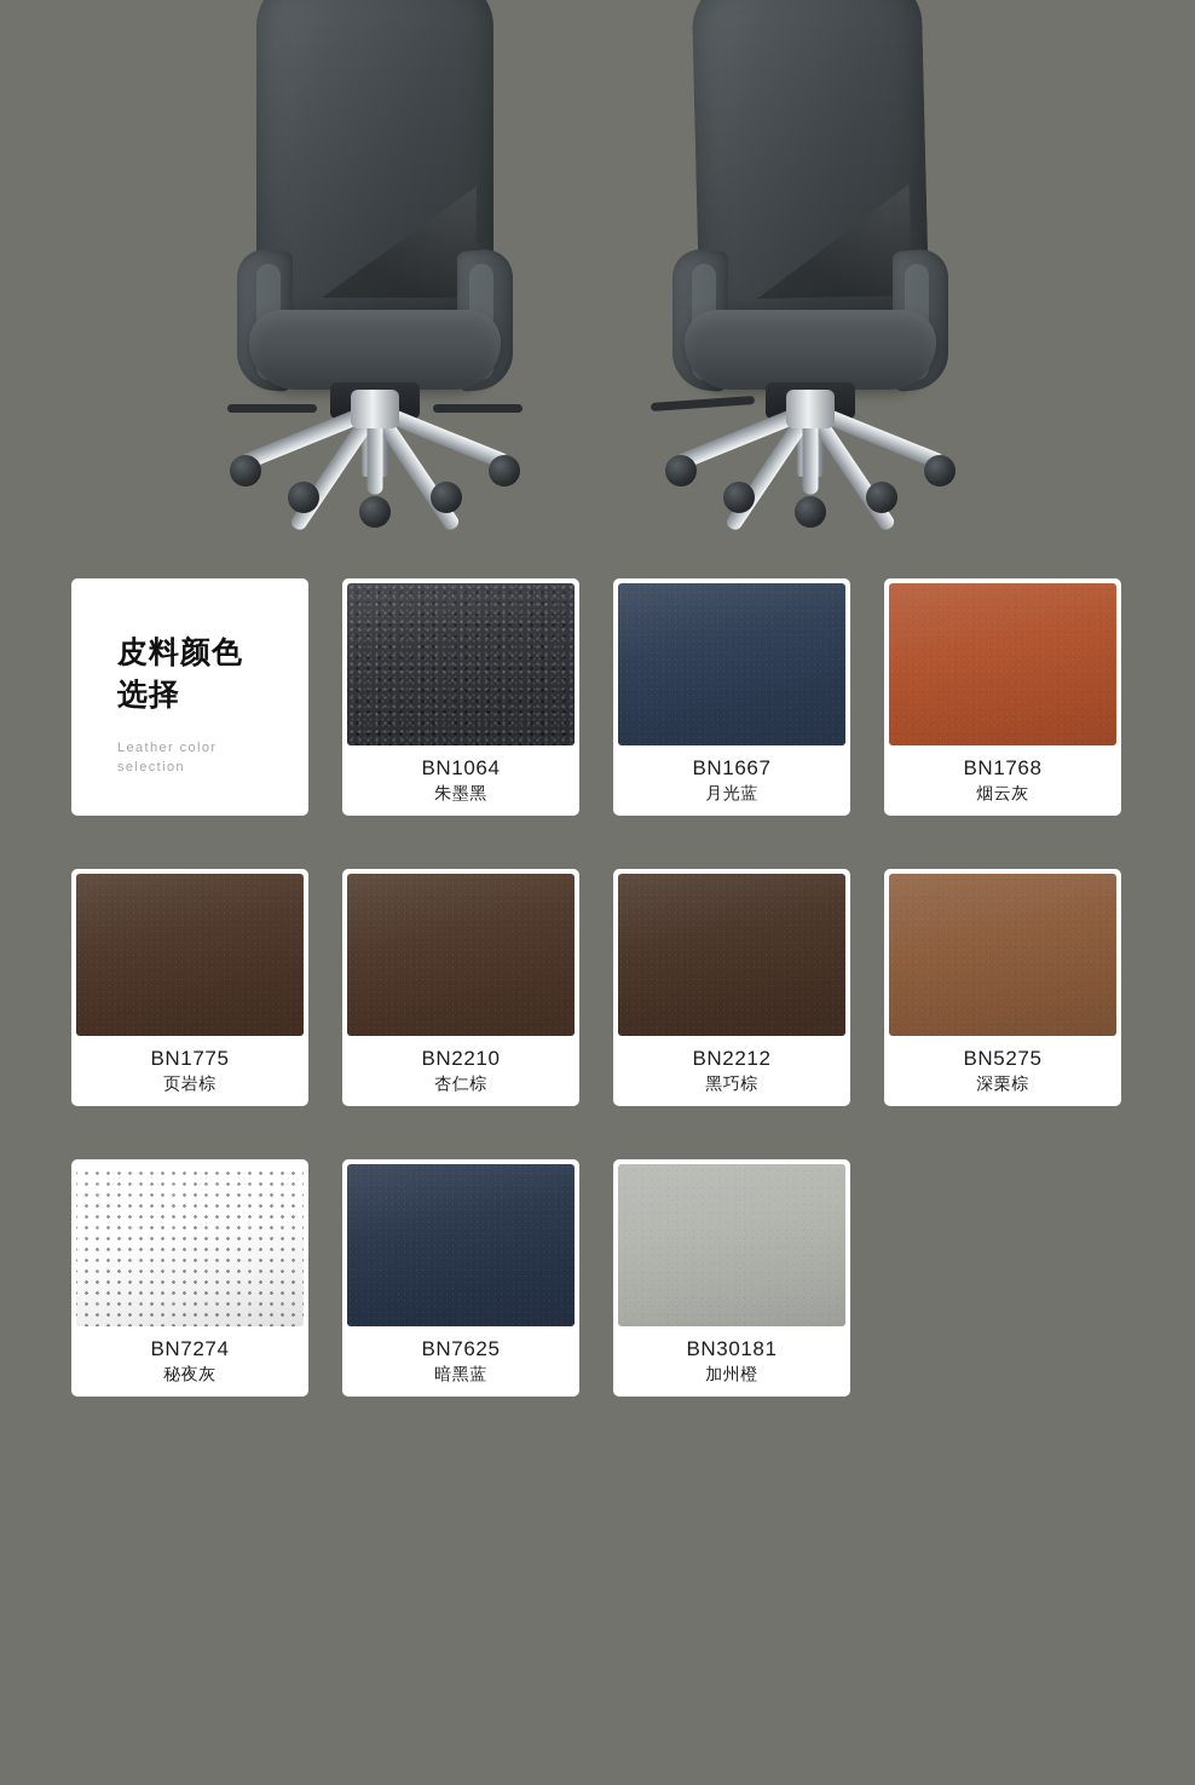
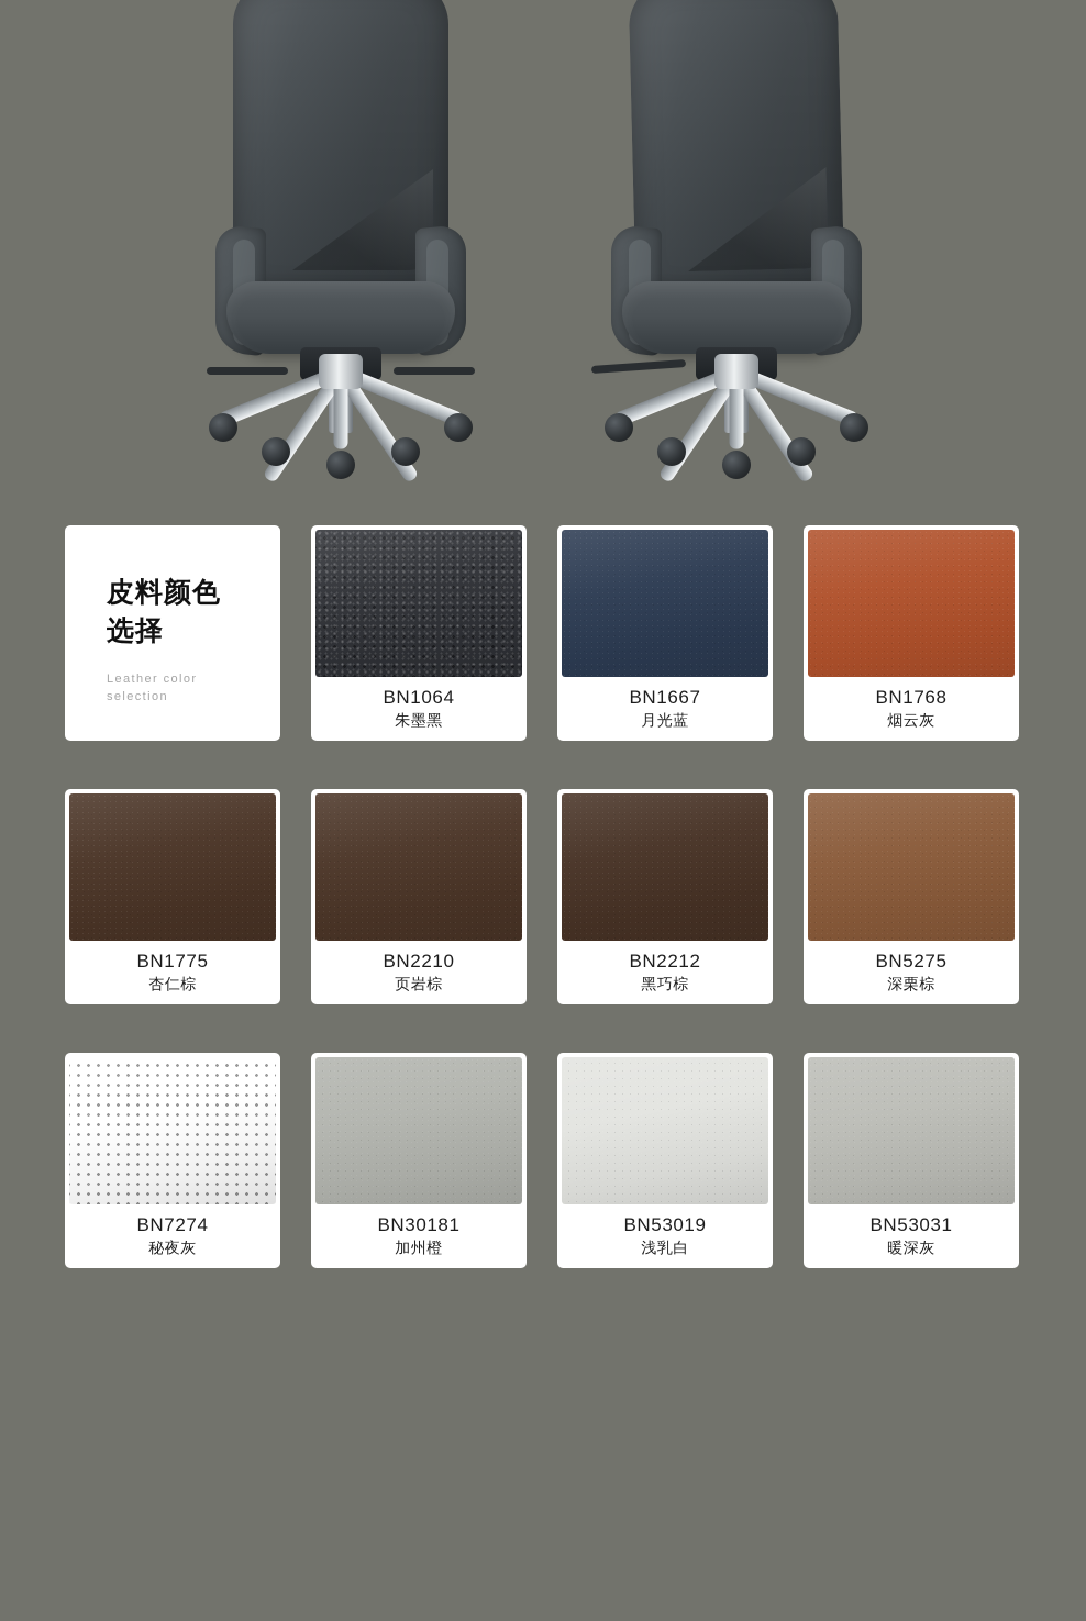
  皮料颜色
  选择
  Leather color
  selection
  BN1064
  朱墨黑
  BN1667
  月光蓝
  BN1768
  烟云灰
  BN1775
- 页岩棕
+ 杏仁棕
  BN2210
- 杏仁棕
+ 页岩棕
  BN2212
  黑巧棕
  BN5275
  深栗棕
  BN7274
  秘夜灰
- BN7625
- 暗黑蓝
  BN30181
  加州橙
+ BN53019
+ 浅乳白
+ BN53031
+ 暖深灰
